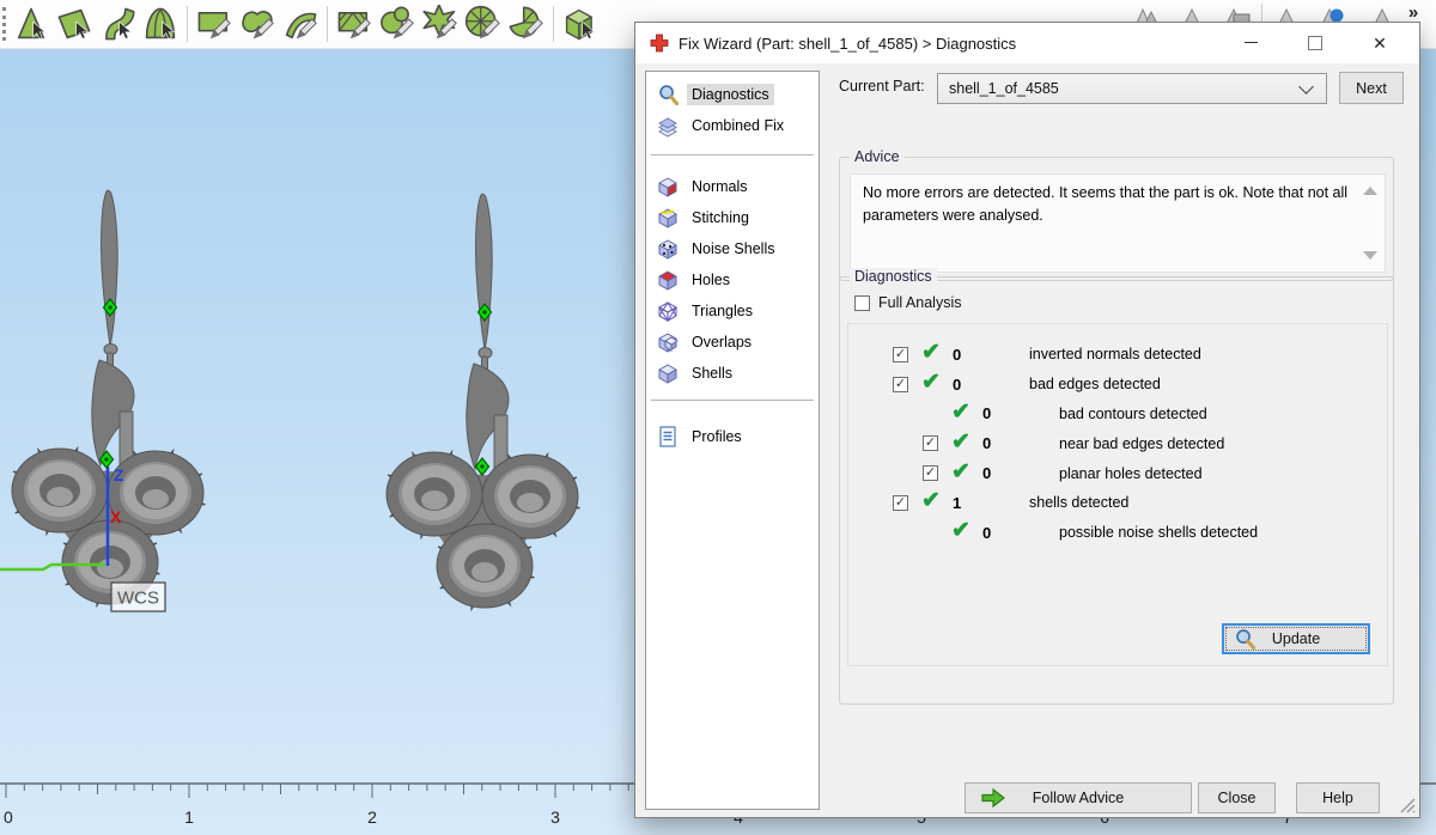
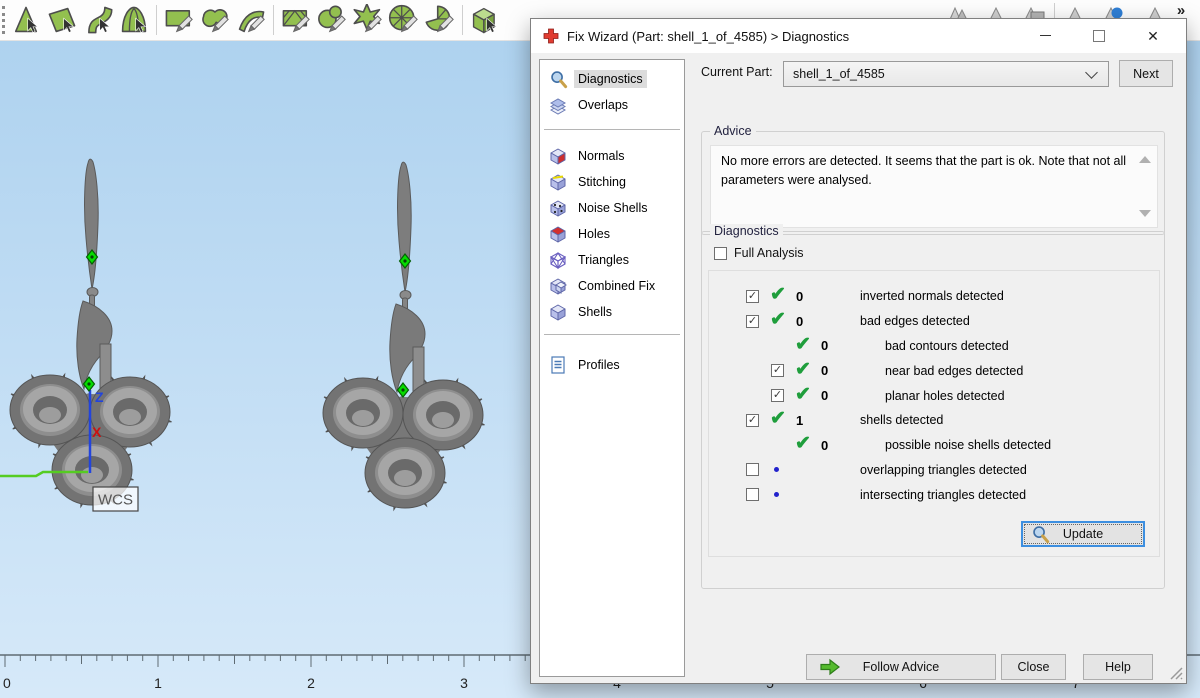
  Z
  X
  WCS
  0
  1
  2
  3
  »
  Fix Wizard (Part: shell_1_of_4585) > Diagnostics
  ✕
  Diagnostics
- Combined Fix
+ Overlaps
  Normals
  Stitching
  Noise Shells
  Holes
  Triangles
- Overlaps
+ Combined Fix
  Shells
  Profiles
  Current Part:
  shell_1_of_4585
  Next
  Advice
  No more errors are detected. It seems that the part is ok. Note that not all parameters were analysed.
  Diagnostics
  Full Analysis
  ✔
  0
  inverted normals detected
  ✔
  0
  bad edges detected
  ✔
  0
  bad contours detected
  ✔
  0
  near bad edges detected
  ✔
  0
  planar holes detected
  ✔
  1
  shells detected
  ✔
  0
  possible noise shells detected
+ overlapping triangles detected
+ intersecting triangles detected
  Update
  Follow Advice
  Close
  Help
